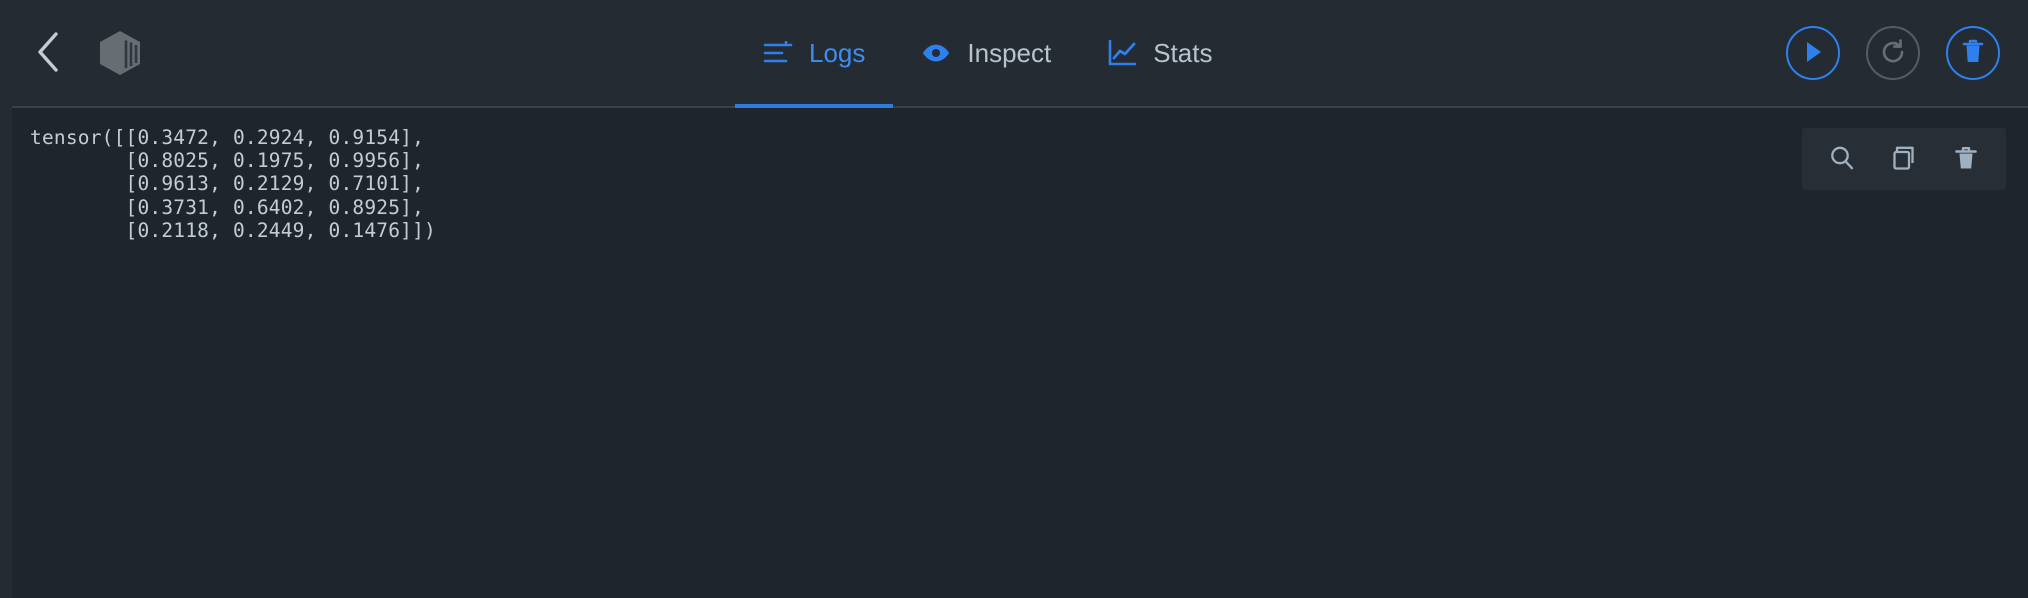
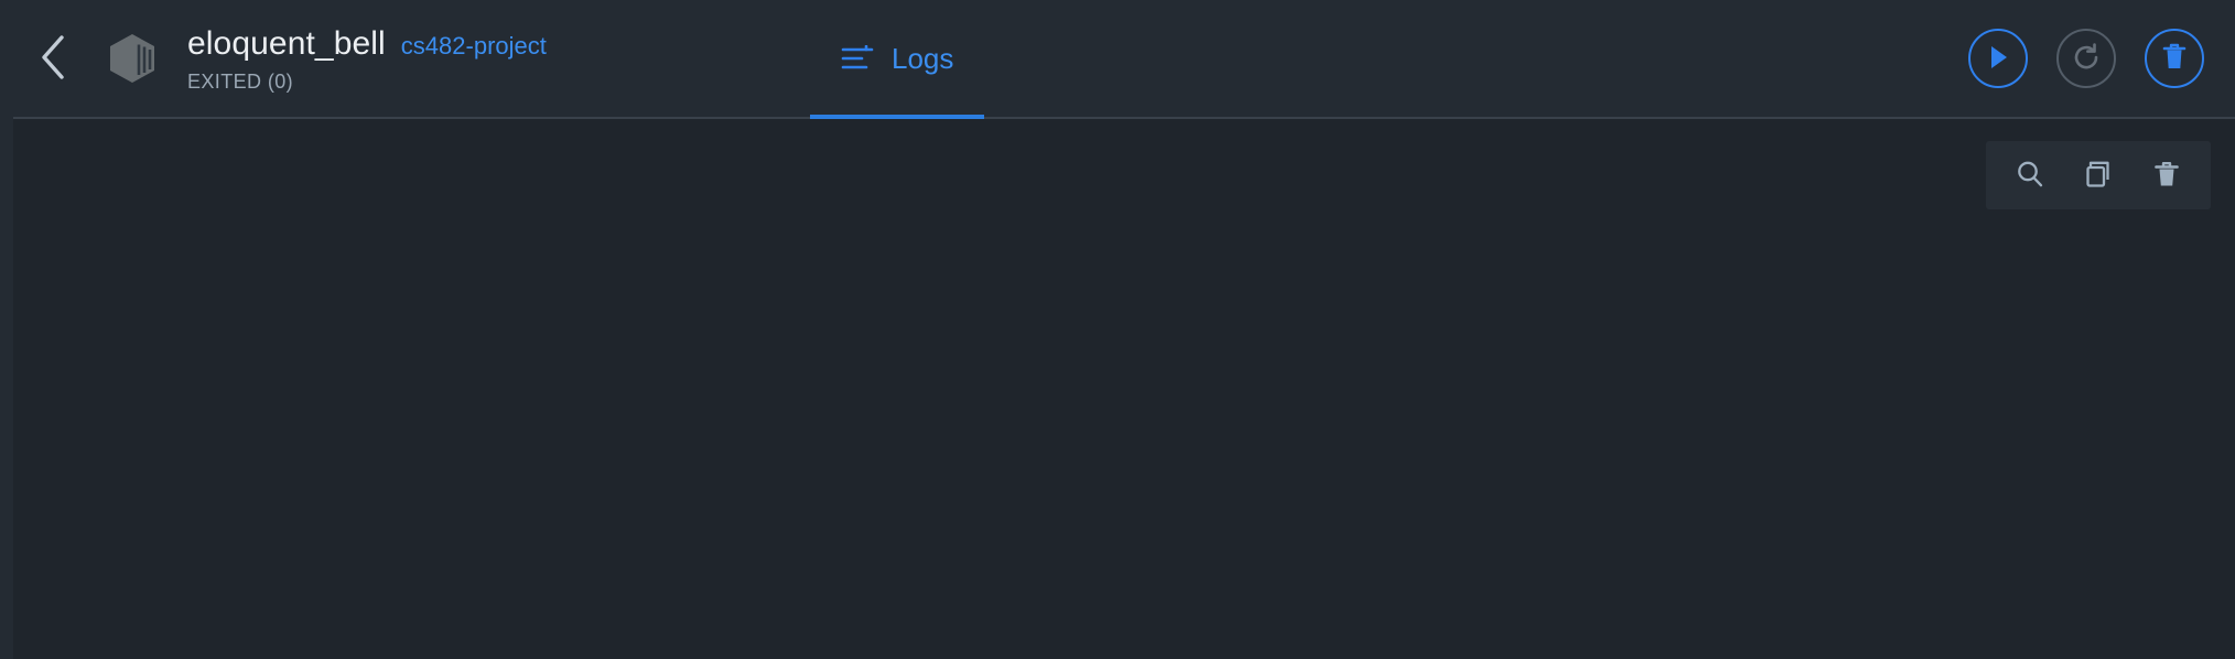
+ eloquent_bell
+ cs482-project
+ EXITED (0)
  Logs
- Inspect
- Stats
- tensor([[0.3472, 0.2924, 0.9154],
- [0.8025, 0.1975, 0.9956],
- [0.9613, 0.2129, 0.7101],
- [0.3731, 0.6402, 0.8925],
- [0.2118, 0.2449, 0.1476]])
